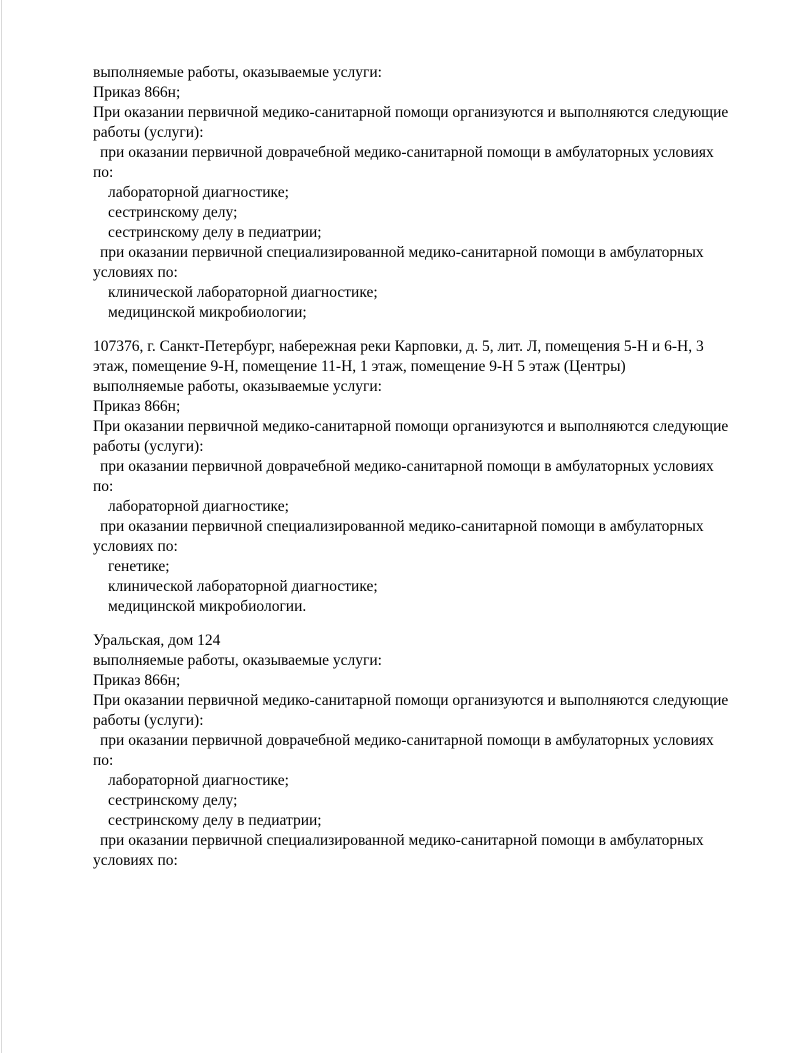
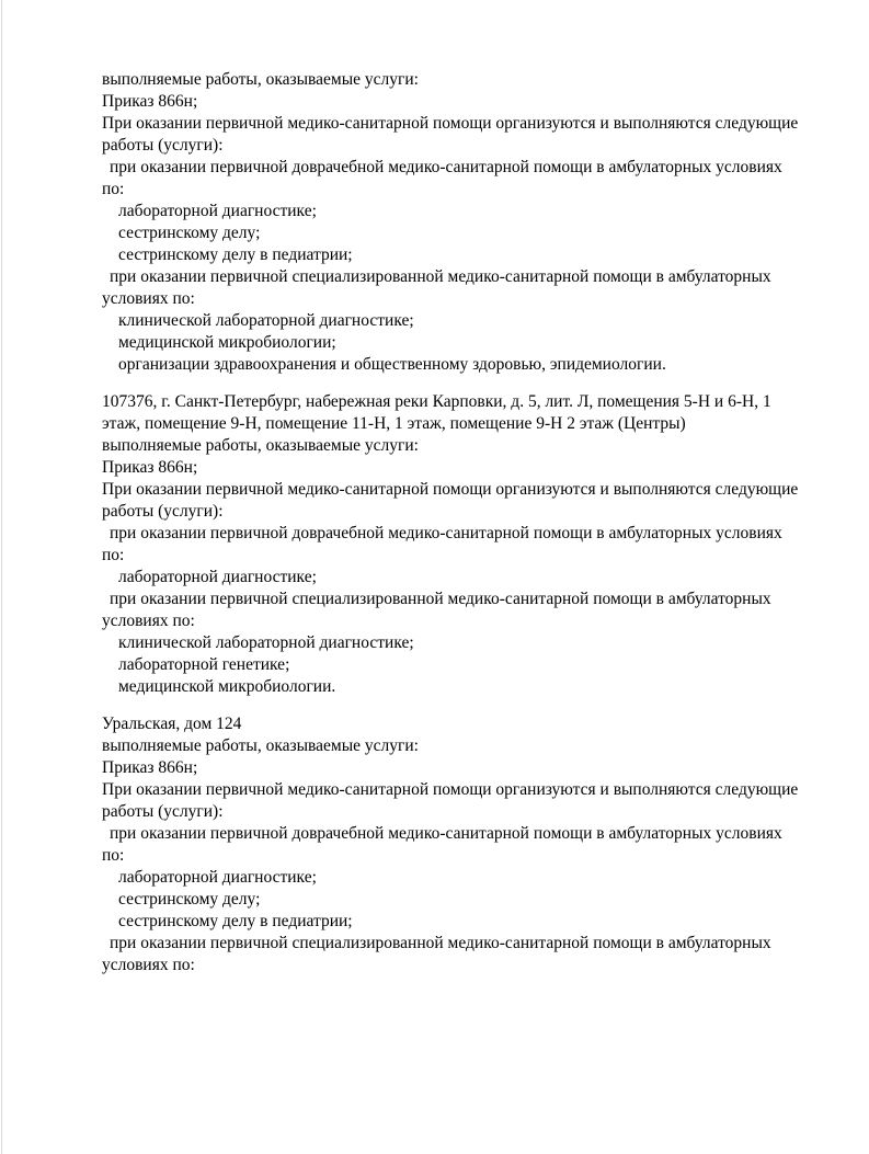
  выполняемые работы, оказываемые услуги:
  Приказ 866н;
  При оказании первичной медико-санитарной помощи организуются и выполняются следующие
  работы (услуги):
  при оказании первичной доврачебной медико-санитарной помощи в амбулаторных условиях
  по:
  лабораторной диагностике;
  сестринскому делу;
  сестринскому делу в педиатрии;
  при оказании первичной специализированной медико-санитарной помощи в амбулаторных
  условиях по:
  клинической лабораторной диагностике;
  медицинской микробиологии;
+ организации здравоохранения и общественному здоровью, эпидемиологии.
- 107376, г. Санкт-Петербург, набережная реки Карповки, д. 5, лит. Л, помещения 5-Н и 6-Н, 3
+ 107376, г. Санкт-Петербург, набережная реки Карповки, д. 5, лит. Л, помещения 5-Н и 6-Н, 1
- этаж, помещение 9-Н, помещение 11-Н, 1 этаж, помещение 9-Н 5 этаж (Центры)
+ этаж, помещение 9-Н, помещение 11-Н, 1 этаж, помещение 9-Н 2 этаж (Центры)
  выполняемые работы, оказываемые услуги:
  Приказ 866н;
  При оказании первичной медико-санитарной помощи организуются и выполняются следующие
  работы (услуги):
  при оказании первичной доврачебной медико-санитарной помощи в амбулаторных условиях
  по:
  лабораторной диагностике;
  при оказании первичной специализированной медико-санитарной помощи в амбулаторных
  условиях по:
- генетике;
  клинической лабораторной диагностике;
+ лабораторной генетике;
  медицинской микробиологии.
  Уральская, дом 124
  выполняемые работы, оказываемые услуги:
  Приказ 866н;
  При оказании первичной медико-санитарной помощи организуются и выполняются следующие
  работы (услуги):
  при оказании первичной доврачебной медико-санитарной помощи в амбулаторных условиях
  по:
  лабораторной диагностике;
  сестринскому делу;
  сестринскому делу в педиатрии;
  при оказании первичной специализированной медико-санитарной помощи в амбулаторных
  условиях по:
